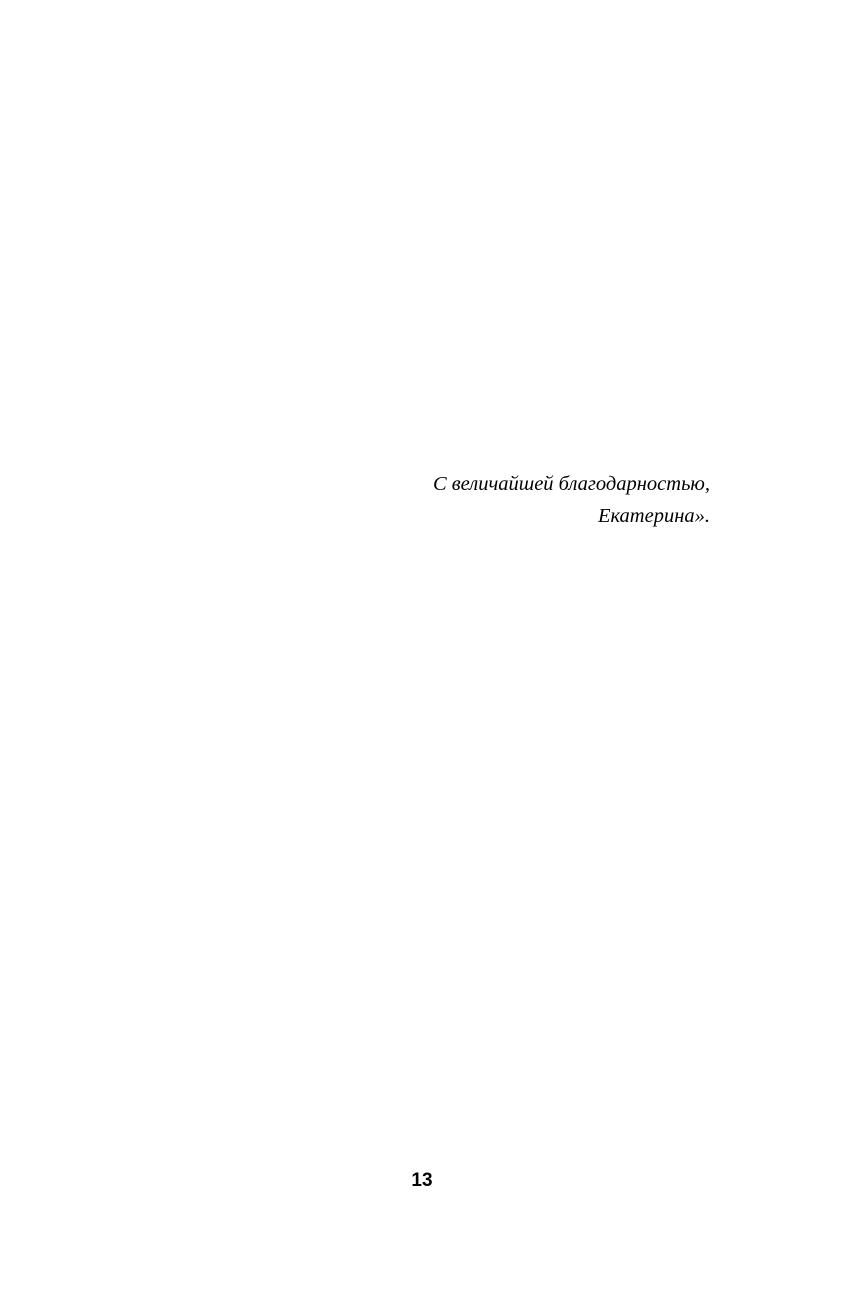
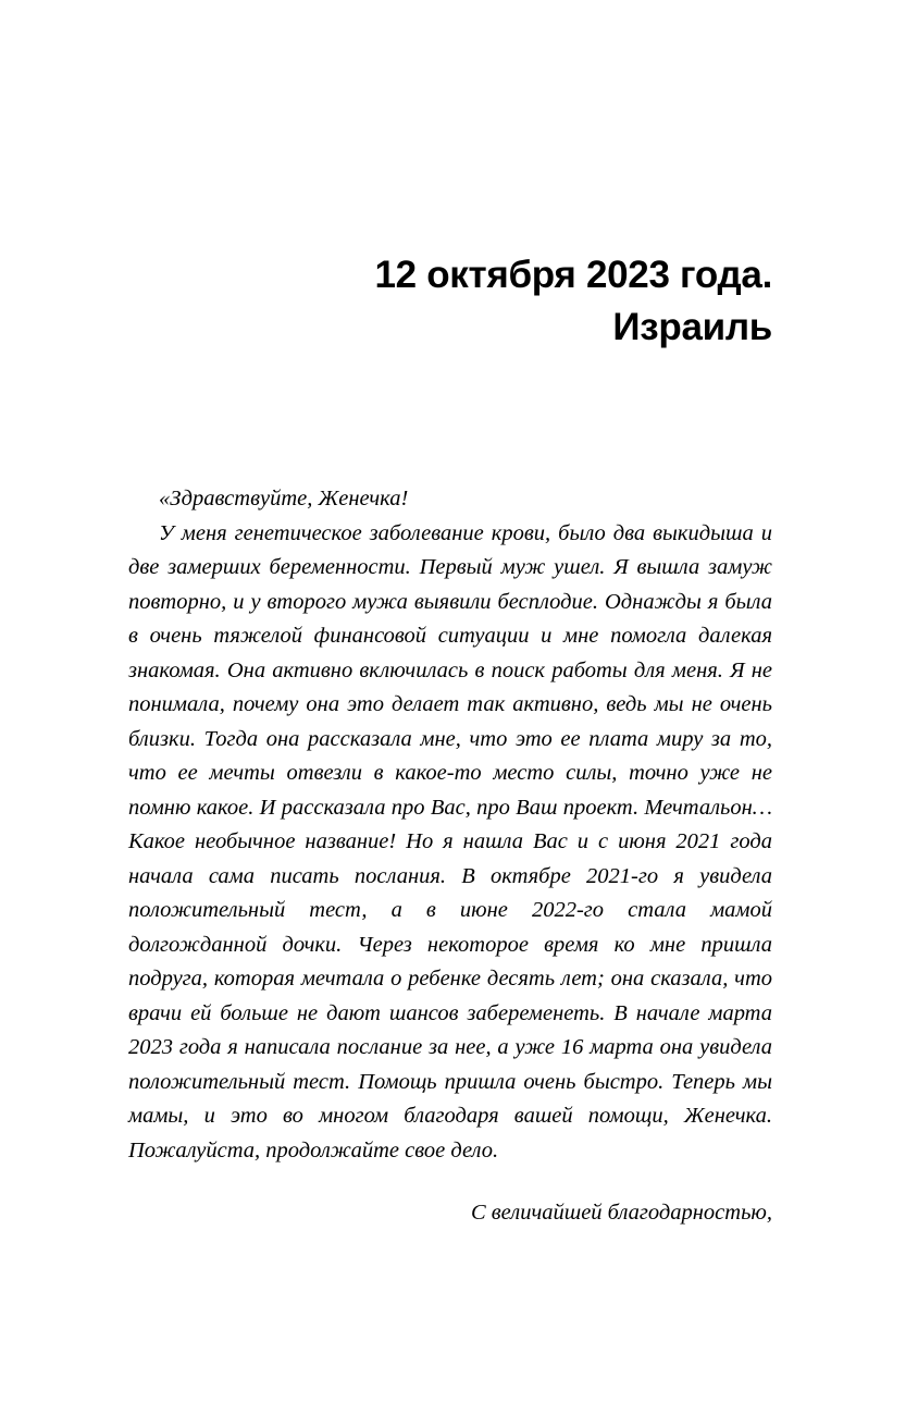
+ 12 октября 2023 года.
+ Израиль
+ «Здравствуйте, Женечка!
+ У меня генетическое заболевание крови, было два выкидыша и две замерших беременности. Первый муж ушел. Я вышла замуж повторно, и у второго мужа выявили бесплодие. Однажды я была в очень тяжелой финансовой ситуации и мне помогла далекая знакомая. Она активно включилась в поиск работы для меня. Я не понимала, почему она это делает так активно, ведь мы не очень близки. Тогда она рассказала мне, что это ее плата миру за то, что ее мечты отвезли в какое-то место силы, точно уже не помню какое. И рассказала про Вас, про Ваш проект. Мечтальон… Какое необычное название! Но я нашла Вас и с июня 2021 года начала сама писать послания. В октябре 2021-го я увидела положительный тест, а в июне 2022-го стала мамой долгожданной дочки. Через некоторое время ко мне пришла подруга, которая мечтала о ребенке десять лет; она сказала, что врачи ей больше не дают шансов забеременеть. В начале марта 2023 года я написала послание за нее, а уже 16 марта она увидела положительный тест. Помощь пришла очень быстро. Теперь мы мамы, и это во многом благодаря вашей помощи, Женечка. Пожалуйста, продолжайте свое дело.
  С величайшей благодарностью,
- Екатерина».
- 13
